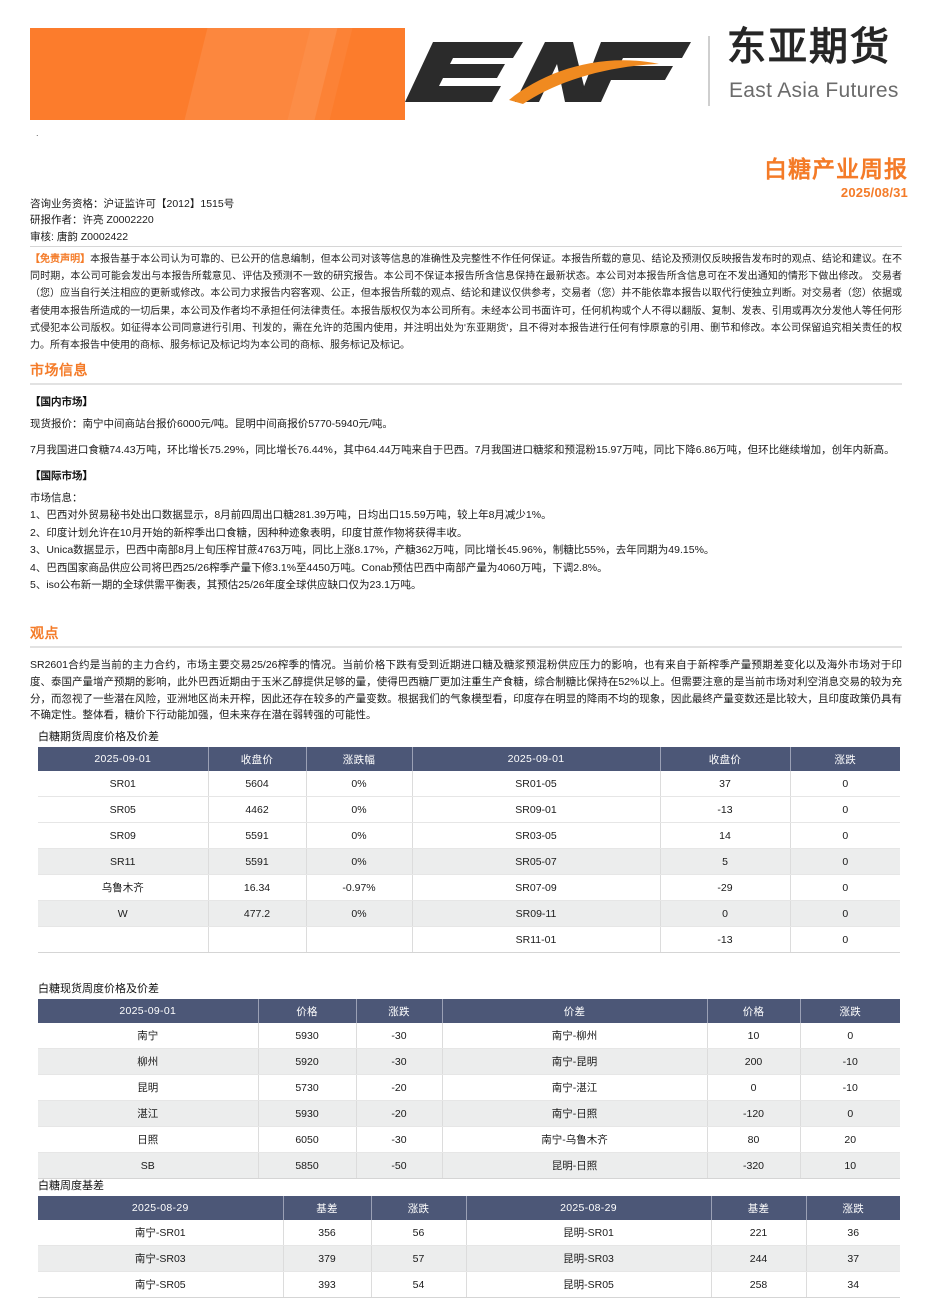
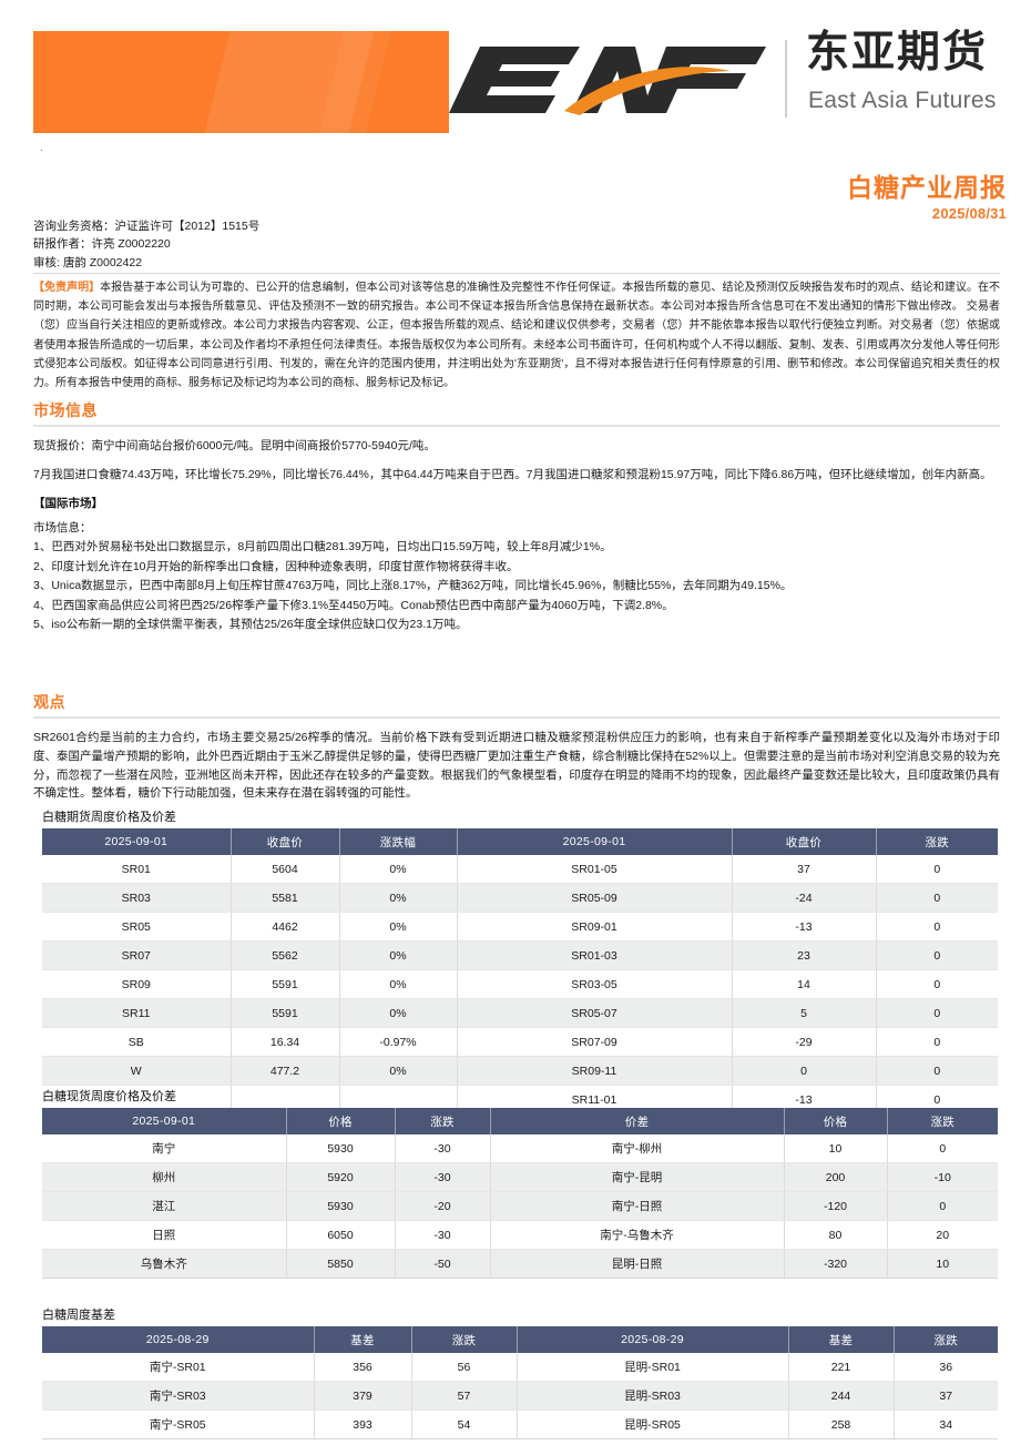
  东亚期货
  East Asia Futures
  .
  白糖产业周报
  2025/08/31
  咨询业务资格：沪证监许可【2012】1515号
  研报作者：许亮 Z0002220
  审核: 唐韵 Z0002422
  【免责声明】本报告基于本公司认为可靠的、已公开的信息编制，但本公司对该等信息的准确性及完整性不作任何保证。本报告所载的意见、结论及预测仅反映报告发布时的观点、结论和建议。在不同时期，本公司可能会发出与本报告所载意见、评估及预测不一致的研究报告。本公司不保证本报告所含信息保持在最新状态。本公司对本报告所含信息可在不发出通知的情形下做出修改。 交易者（您）应当自行关注相应的更新或修改。本公司力求报告内容客观、公正，但本报告所载的观点、结论和建议仅供参考，交易者（您）并不能依靠本报告以取代行使独立判断。对交易者（您）依据或者使用本报告所造成的一切后果，本公司及作者均不承担任何法律责任。本报告版权仅为本公司所有。未经本公司书面许可，任何机构或个人不得以翻版、复制、发表、引用或再次分发他人等任何形式侵犯本公司版权。如征得本公司同意进行引用、刊发的，需在允许的范围内使用，并注明出处为'东亚期货'，且不得对本报告进行任何有悖原意的引用、删节和修改。本公司保留追究相关责任的权力。所有本报告中使用的商标、服务标记及标记均为本公司的商标、服务标记及标记。
  市场信息
- 【国内市场】
  现货报价：南宁中间商站台报价6000元/吨。昆明中间商报价5770-5940元/吨。
  7月我国进口食糖74.43万吨，环比增长75.29%，同比增长76.44%，其中64.44万吨来自于巴西。7月我国进口糖浆和预混粉15.97万吨，同比下降6.86万吨，但环比继续增加，创年内新高。
  【国际市场】
  市场信息：
  1、巴西对外贸易秘书处出口数据显示，8月前四周出口糖281.39万吨，日均出口15.59万吨，较上年8月减少1%。
  2、印度计划允许在10月开始的新榨季出口食糖，因种种迹象表明，印度甘蔗作物将获得丰收。
  3、Unica数据显示，巴西中南部8月上旬压榨甘蔗4763万吨，同比上涨8.17%，产糖362万吨，同比增长45.96%，制糖比55%，去年同期为49.15%。
  4、巴西国家商品供应公司将巴西25/26榨季产量下修3.1%至4450万吨。Conab预估巴西中南部产量为4060万吨，下调2.8%。
  5、iso公布新一期的全球供需平衡表，其预估25/26年度全球供应缺口仅为23.1万吨。
  观点
  SR2601合约是当前的主力合约，市场主要交易25/26榨季的情况。当前价格下跌有受到近期进口糖及糖浆预混粉供应压力的影响，也有来自于新榨季产量预期差变化以及海外市场对于印度、泰国产量增产预期的影响，此外巴西近期由于玉米乙醇提供足够的量，使得巴西糖厂更加注重生产食糖，综合制糖比保持在52%以上。但需要注意的是当前市场对利空消息交易的较为充分，而忽视了一些潜在风险，亚洲地区尚未开榨，因此还存在较多的产量变数。根据我们的气象模型看，印度存在明显的降雨不均的现象，因此最终产量变数还是比较大，且印度政策仍具有不确定性。整体看，糖价下行动能加强，但未来存在潜在弱转强的可能性。
  白糖期货周度价格及价差
  2025-09-01	收盘价	涨跌幅	2025-09-01	收盘价	涨跌
  SR01	5604	0%	SR01-05	37	0
+ SR03	5581	0%	SR05-09	-24	0
  SR05	4462	0%	SR09-01	-13	0
+ SR07	5562	0%	SR01-03	23	0
  SR09	5591	0%	SR03-05	14	0
  SR11	5591	0%	SR05-07	5	0
- 乌鲁木齐	16.34	-0.97%	SR07-09	-29	0
+ SB	16.34	-0.97%	SR07-09	-29	0
  W	477.2	0%	SR09-11	0	0
  			SR11-01	-13	0
  白糖现货周度价格及价差
  2025-09-01	价格	涨跌	价差	价格	涨跌
  南宁	5930	-30	南宁-柳州	10	0
  柳州	5920	-30	南宁-昆明	200	-10
- 昆明	5730	-20	南宁-湛江	0	-10
  湛江	5930	-20	南宁-日照	-120	0
  日照	6050	-30	南宁-乌鲁木齐	80	20
- SB	5850	-50	昆明-日照	-320	10
+ 乌鲁木齐	5850	-50	昆明-日照	-320	10
  白糖周度基差
  2025-08-29	基差	涨跌	2025-08-29	基差	涨跌
  南宁-SR01	356	56	昆明-SR01	221	36
  南宁-SR03	379	57	昆明-SR03	244	37
  南宁-SR05	393	54	昆明-SR05	258	34
